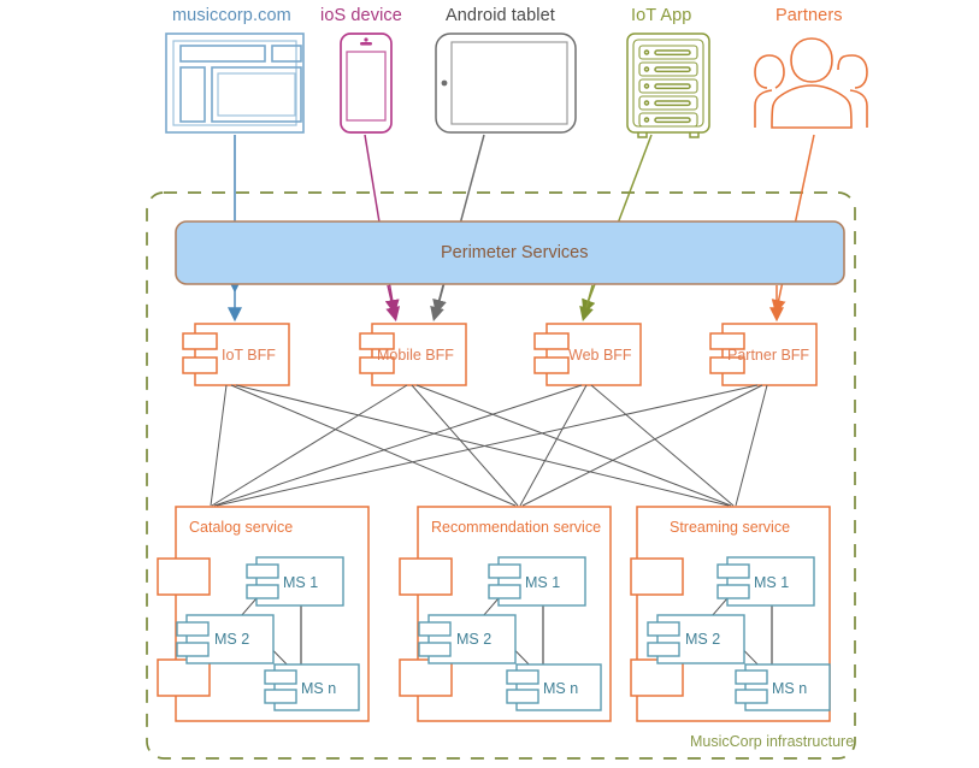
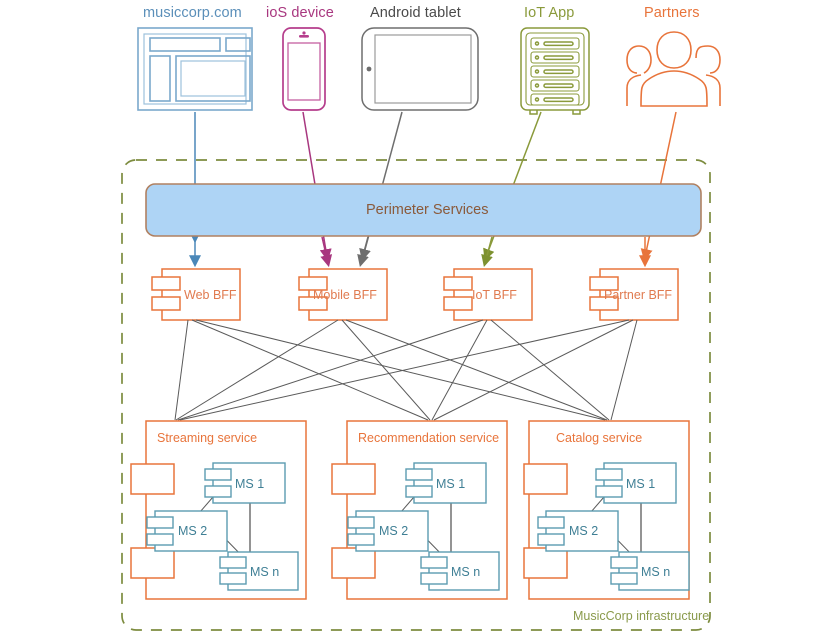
  musiccorp.com
  ioS device
  Android tablet
  IoT App
  Partners
  Perimeter Services
- IoT BFF
+ Web BFF
  Mobile BFF
- Web BFF
+ IoT BFF
  Partner BFF
- Catalog service
+ Streaming service
  Recommendation service
- Streaming service
+ Catalog service
  MS 1
  MS 2
  MS n
  MS 1
  MS 2
  MS n
  MS 1
  MS 2
  MS n
  MusicCorp infrastructure
